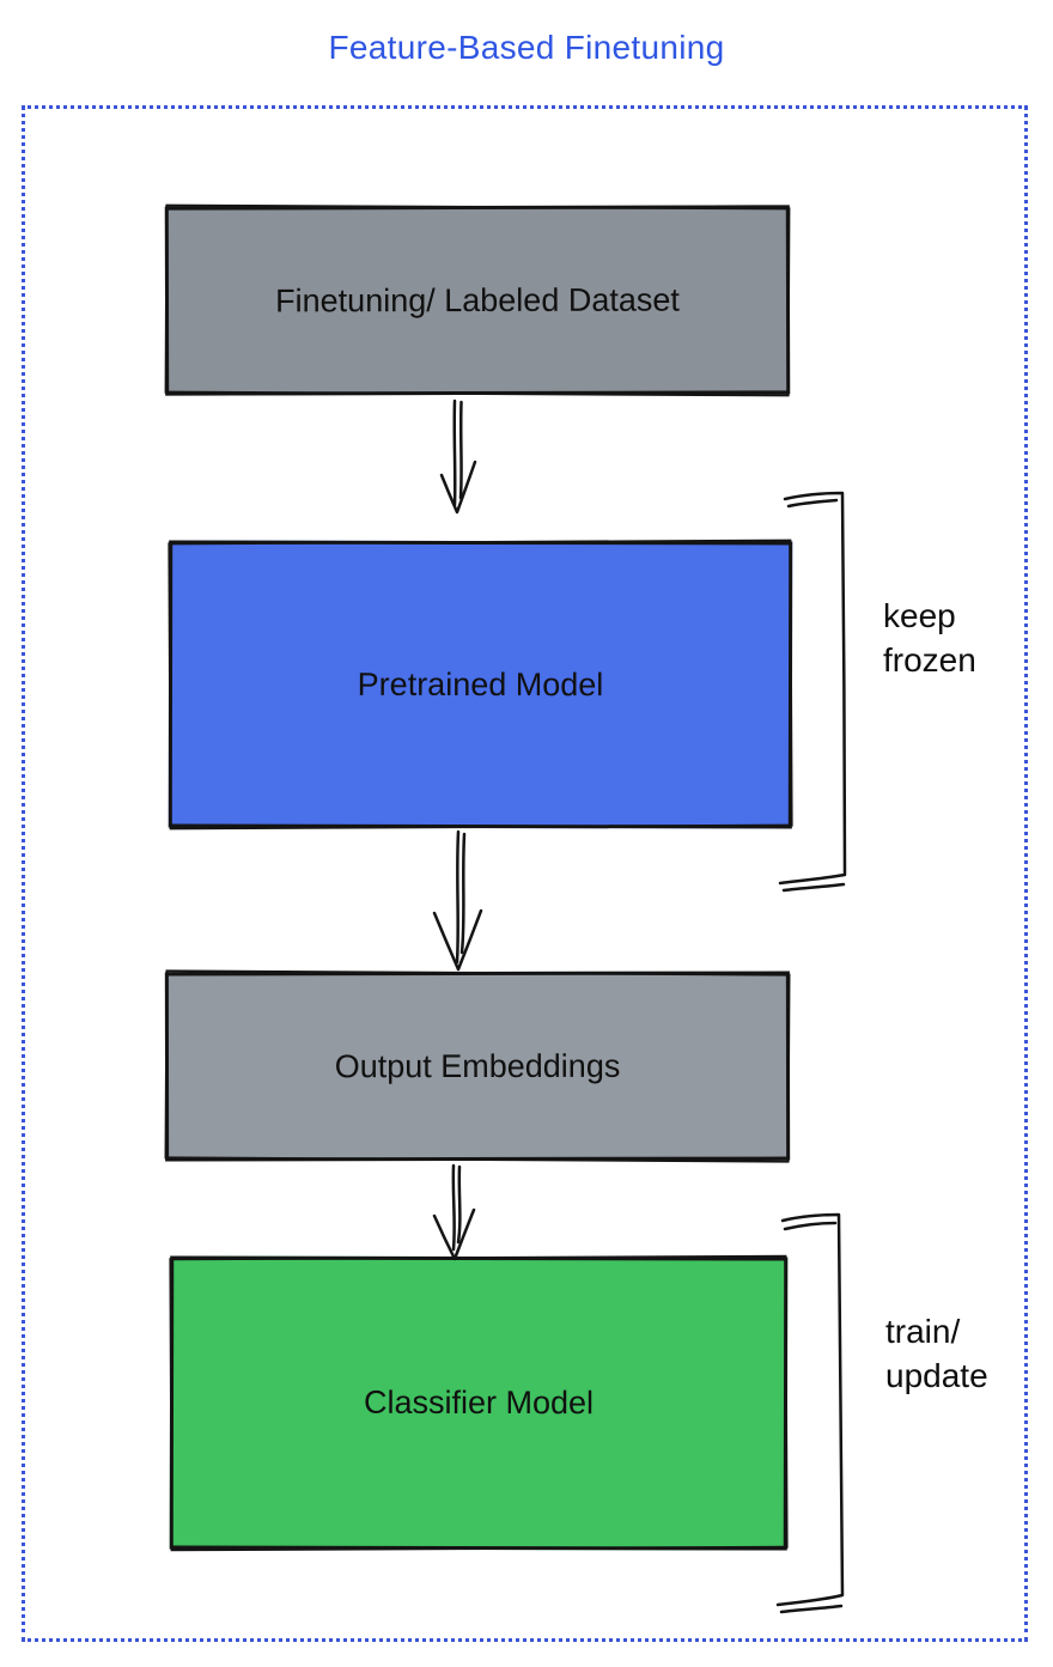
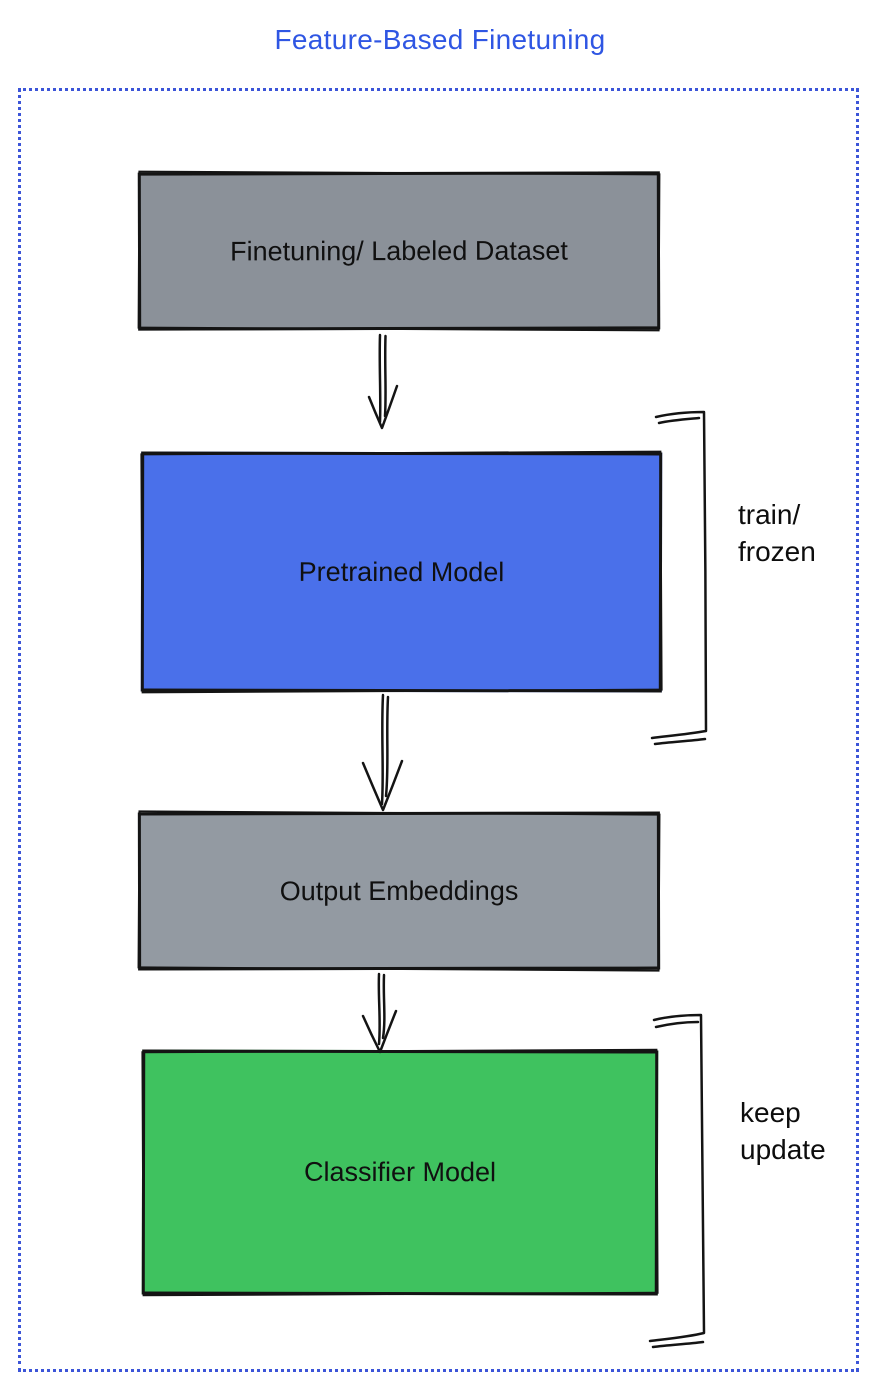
  Feature-Based Finetuning
  Finetuning/ Labeled Dataset
  Pretrained Model
  Output Embeddings
  Classifier Model
- keep
+ train/
  frozen
- train/
+ keep
  update
